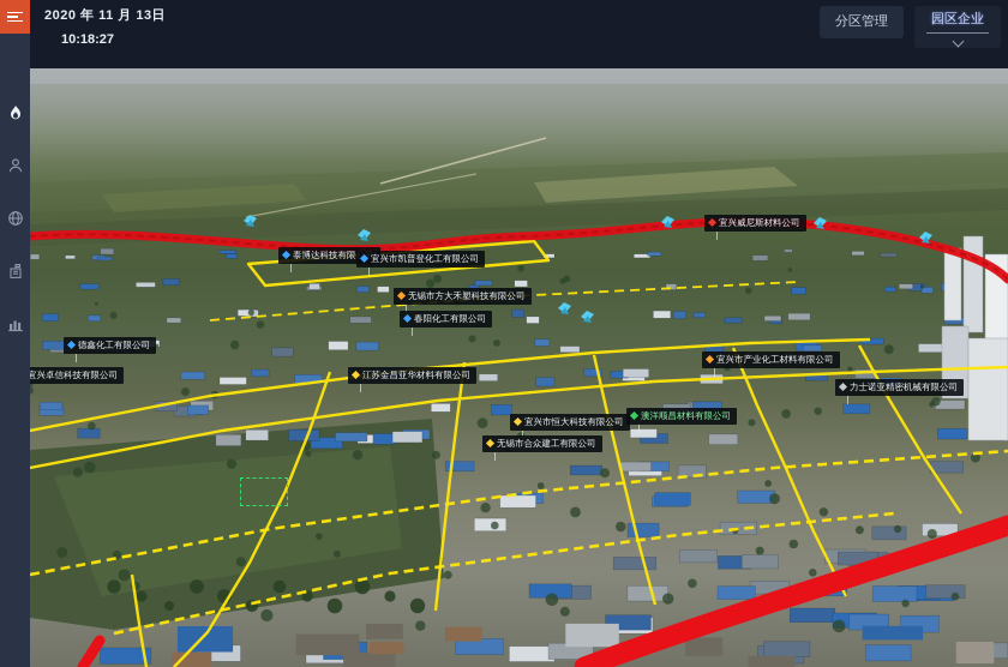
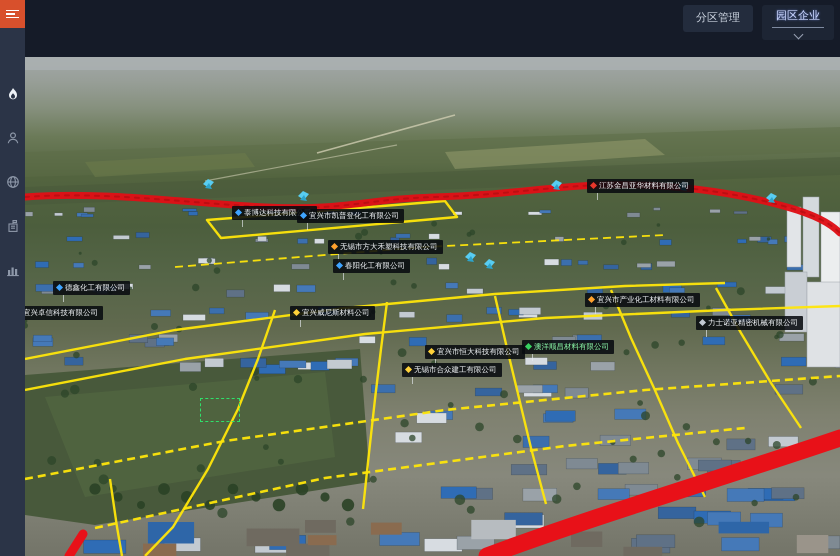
- 2020 年 11 月 13日
- 10:18:27
  分区管理
  园区企业
  泰博达科技有限公司
  宜兴市凯普登化工有限公司
  无锡市方大禾塑科技有限公司
  春阳化工有限公司
- 宜兴威尼斯材料公司
+ 江苏金昌亚华材料有限公司
  德鑫化工有限公司
  宜兴卓信科技有限公司
- 江苏金昌亚华材料有限公司
+ 宜兴威尼斯材料公司
  宜兴市产业化工材料有限公司
  力士诺亚精密机械有限公司
  澳洋顺昌材料有限公司
  宜兴市恒大科技有限公司
  无锡市合众建工有限公司
